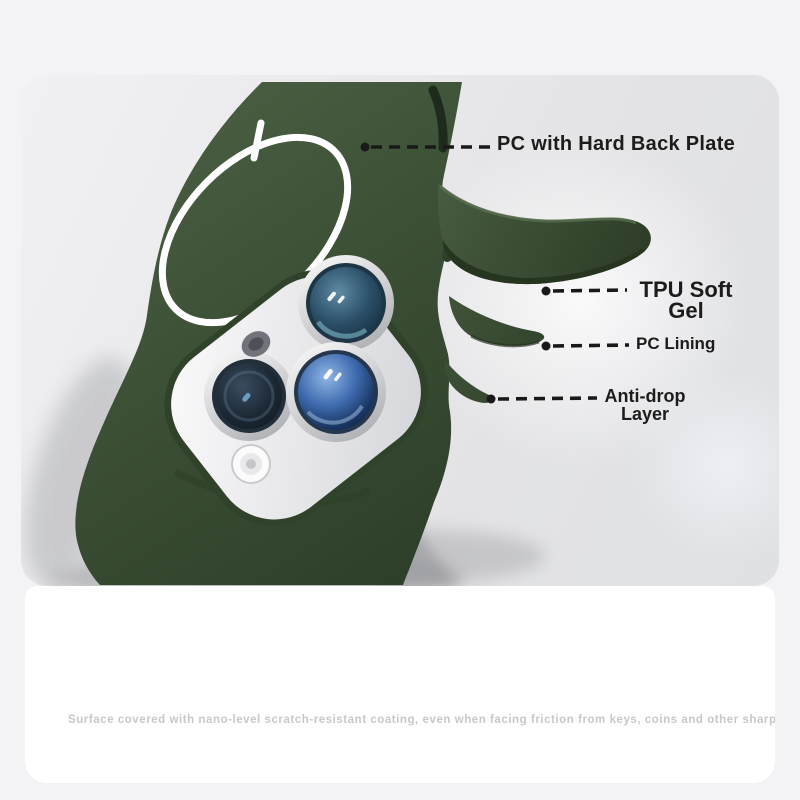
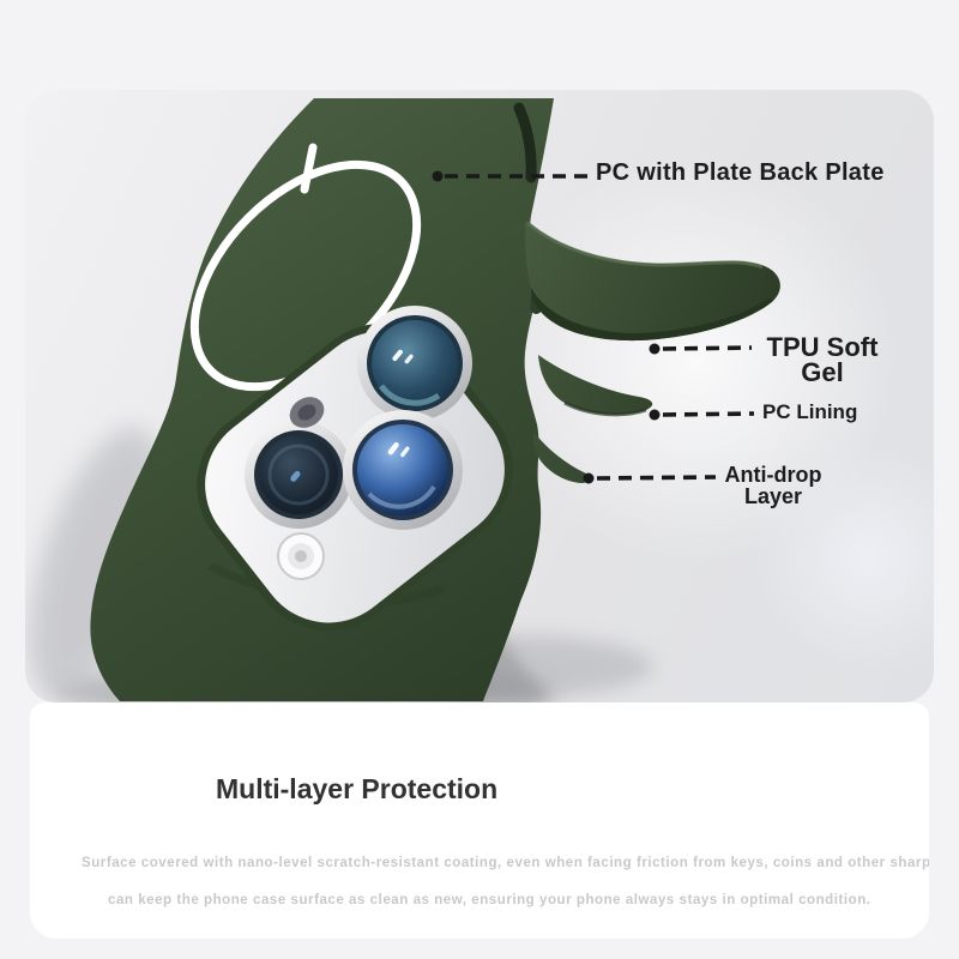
- PC with Hard Back Plate
+ PC with Plate Back Plate
  TPU Soft
  Gel
  PC Lining
  Anti-drop
  Layer
+ Multi-layer Protection
  Surface covered with nano-level scratch-resistant coating, even when facing friction from keys, coins and other sharp
+ can keep the phone case surface as clean as new, ensuring your phone always stays in optimal condition.
